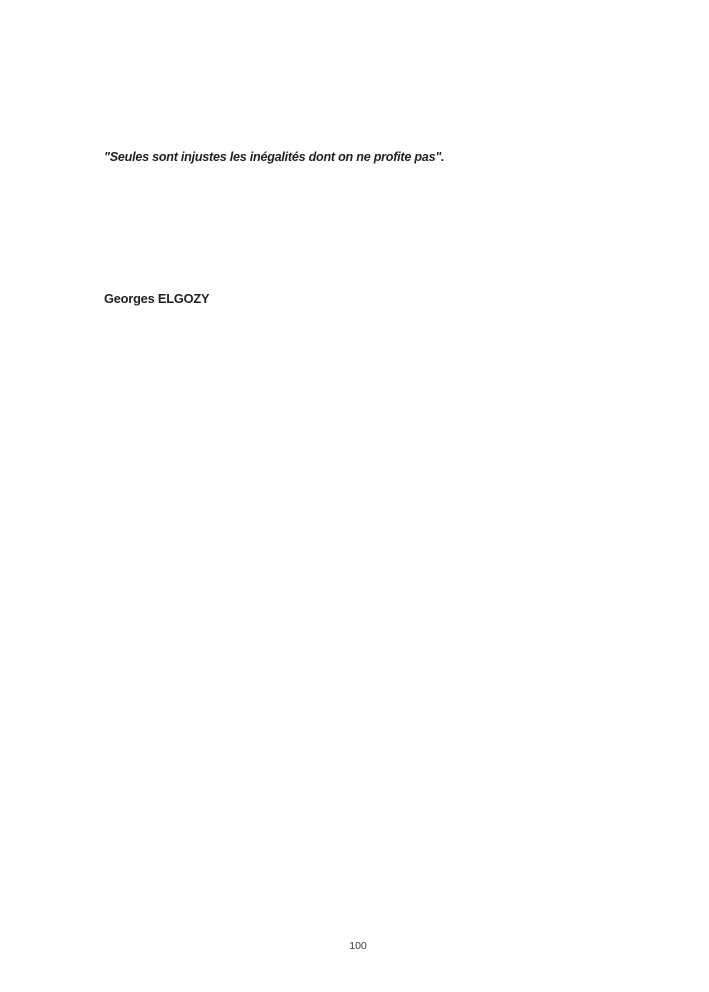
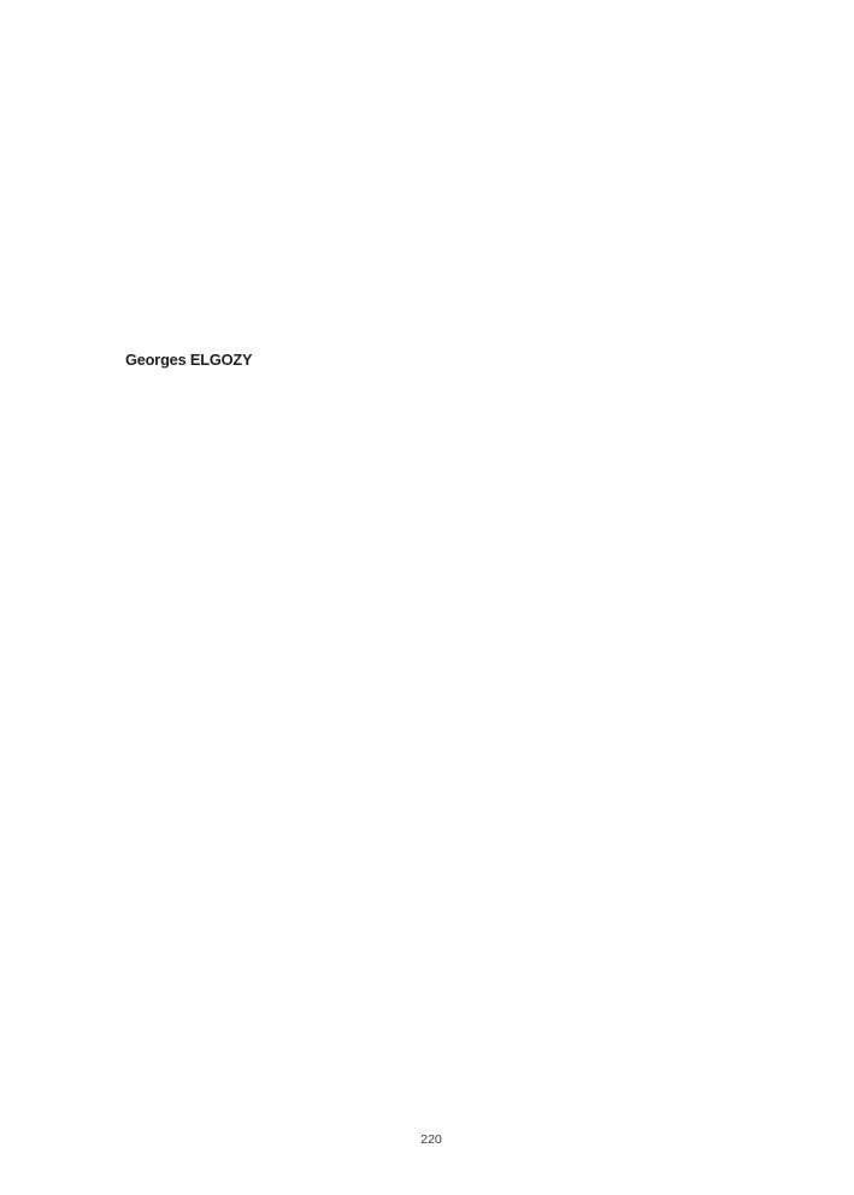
- "Seules sont injustes les inégalités dont on ne profite pas".
  Georges ELGOZY
- 100
+ 220
